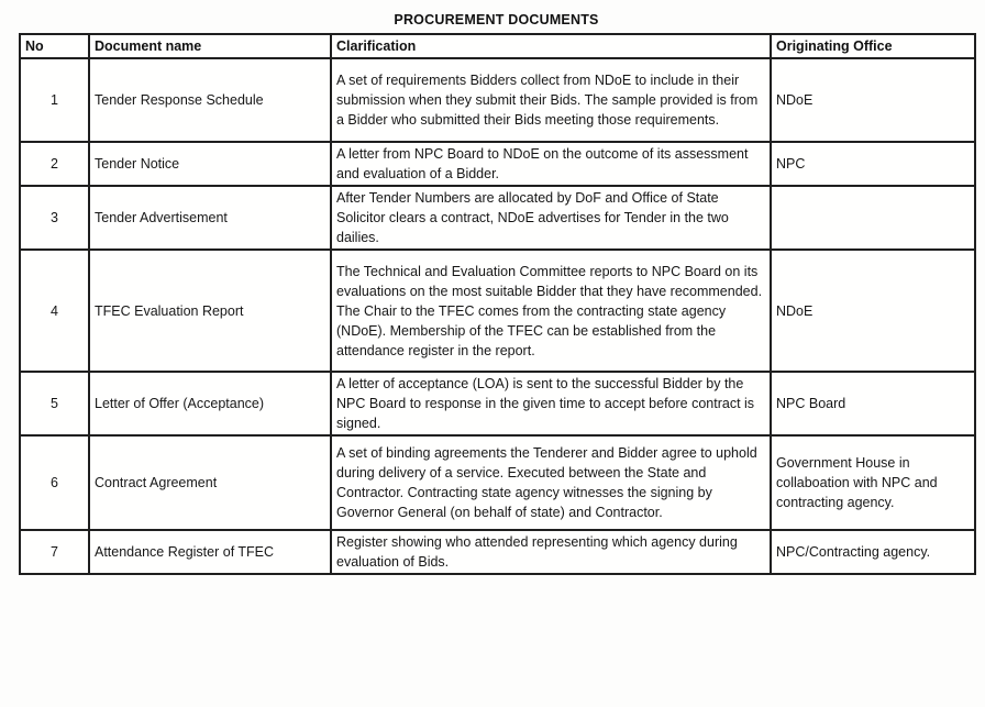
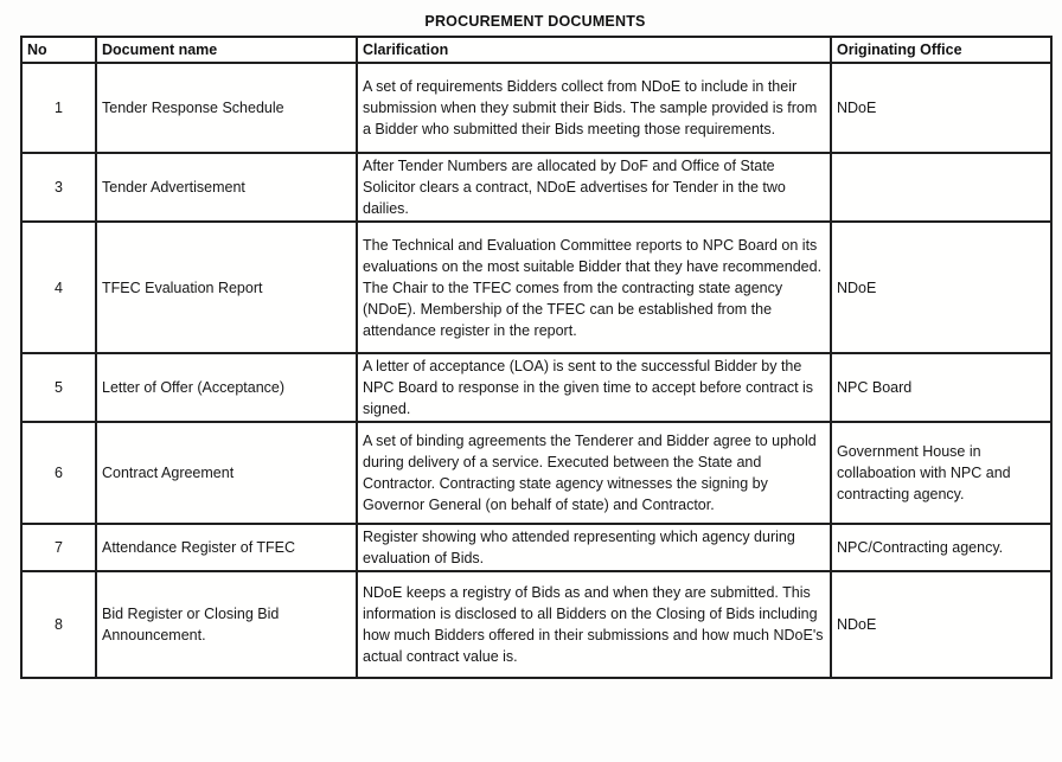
  PROCUREMENT DOCUMENTS
  No	Document name	Clarification	Originating Office
  1	Tender Response Schedule	A set of requirements Bidders collect from NDoE to include in their submission when they submit their Bids. The sample provided is from a Bidder who submitted their Bids meeting those requirements.	NDoE
- 2	Tender Notice	A letter from NPC Board to NDoE on the outcome of its assessment and evaluation of a Bidder.	NPC
  3	Tender Advertisement	After Tender Numbers are allocated by DoF and Office of State Solicitor clears a contract, NDoE advertises for Tender in the two dailies.
  4	TFEC Evaluation Report	The Technical and Evaluation Committee reports to NPC Board on its evaluations on the most suitable Bidder that they have recommended. The Chair to the TFEC comes from the contracting state agency (NDoE). Membership of the TFEC can be established from the attendance register in the report.	NDoE
  5	Letter of Offer (Acceptance)	A letter of acceptance (LOA) is sent to the successful Bidder by the NPC Board to response in the given time to accept before contract is signed.	NPC Board
  6	Contract Agreement	A set of binding agreements the Tenderer and Bidder agree to uphold during delivery of a service. Executed between the State and Contractor. Contracting state agency witnesses the signing by Governor General (on behalf of state) and Contractor.	Government House in collaboation with NPC and contracting agency.
  7	Attendance Register of TFEC	Register showing who attended representing which agency during evaluation of Bids.	NPC/Contracting agency.
+ 8	Bid Register or Closing Bid Announcement.	NDoE keeps a registry of Bids as and when they are submitted. This information is disclosed to all Bidders on the Closing of Bids including how much Bidders offered in their submissions and how much NDoE's actual contract value is.	NDoE
